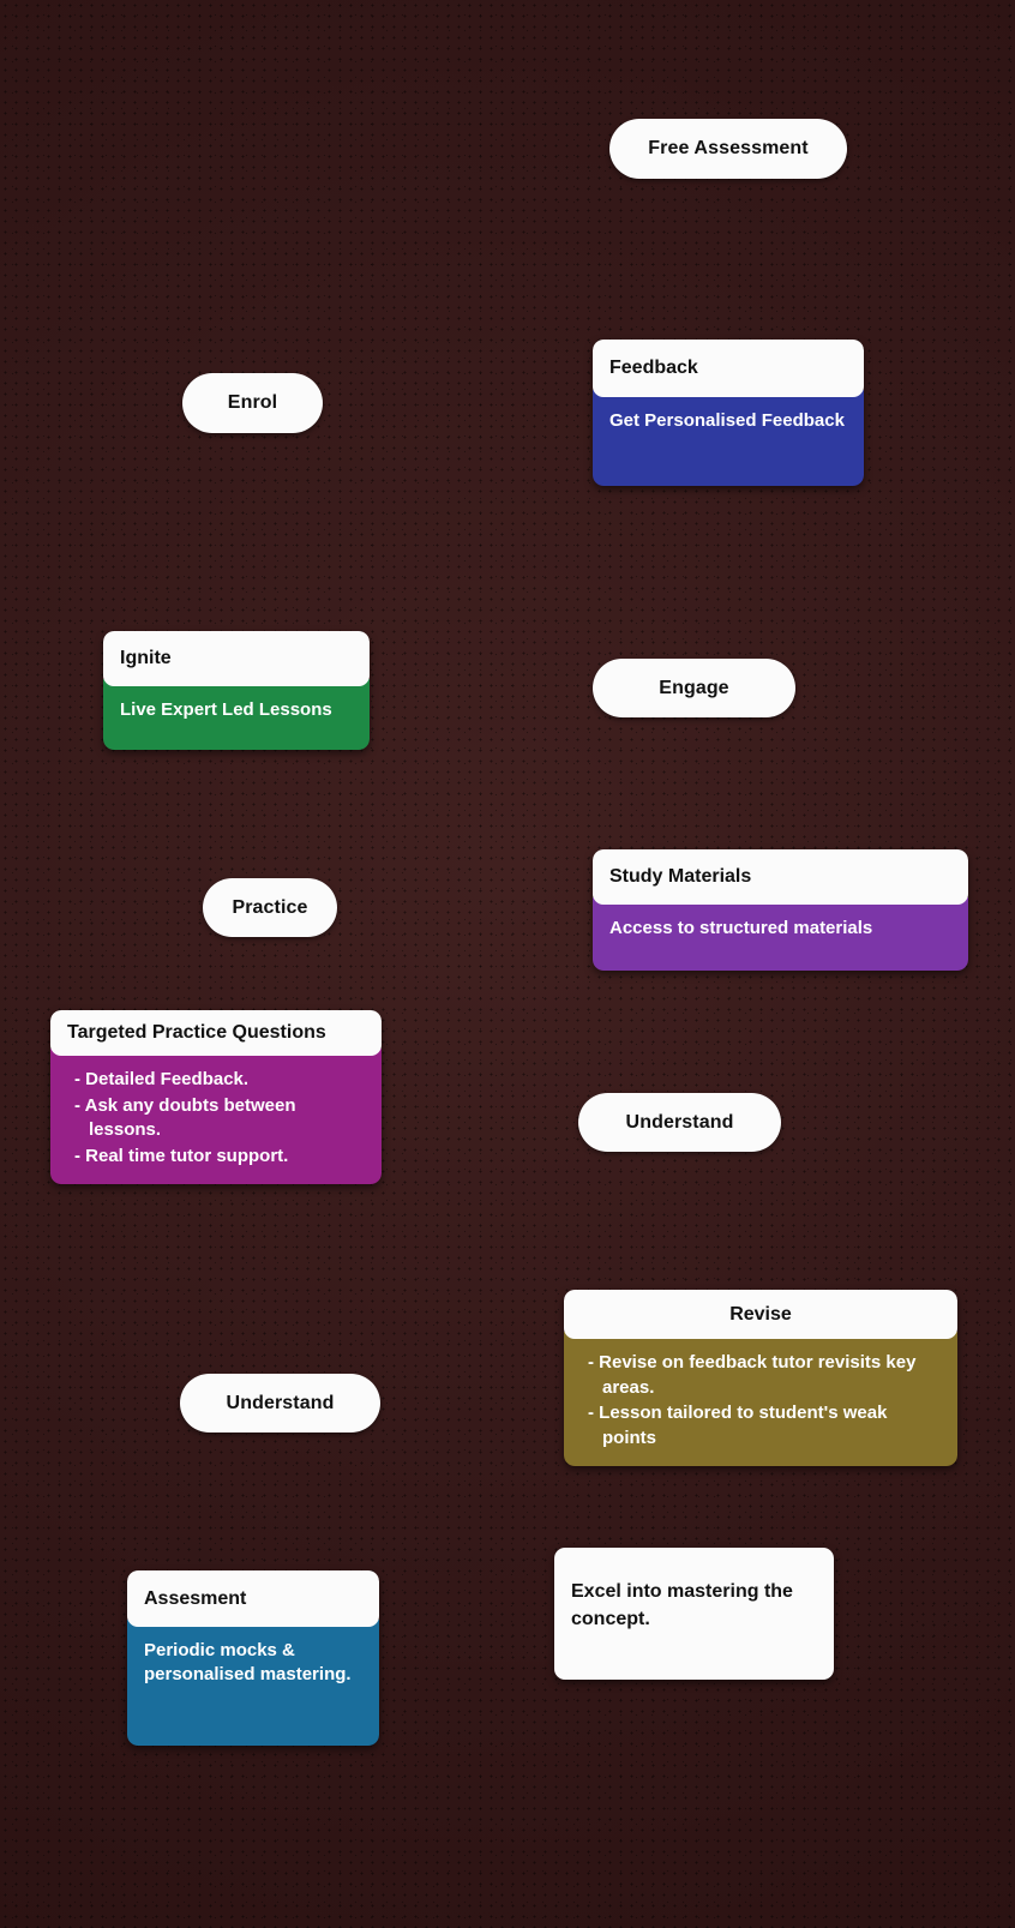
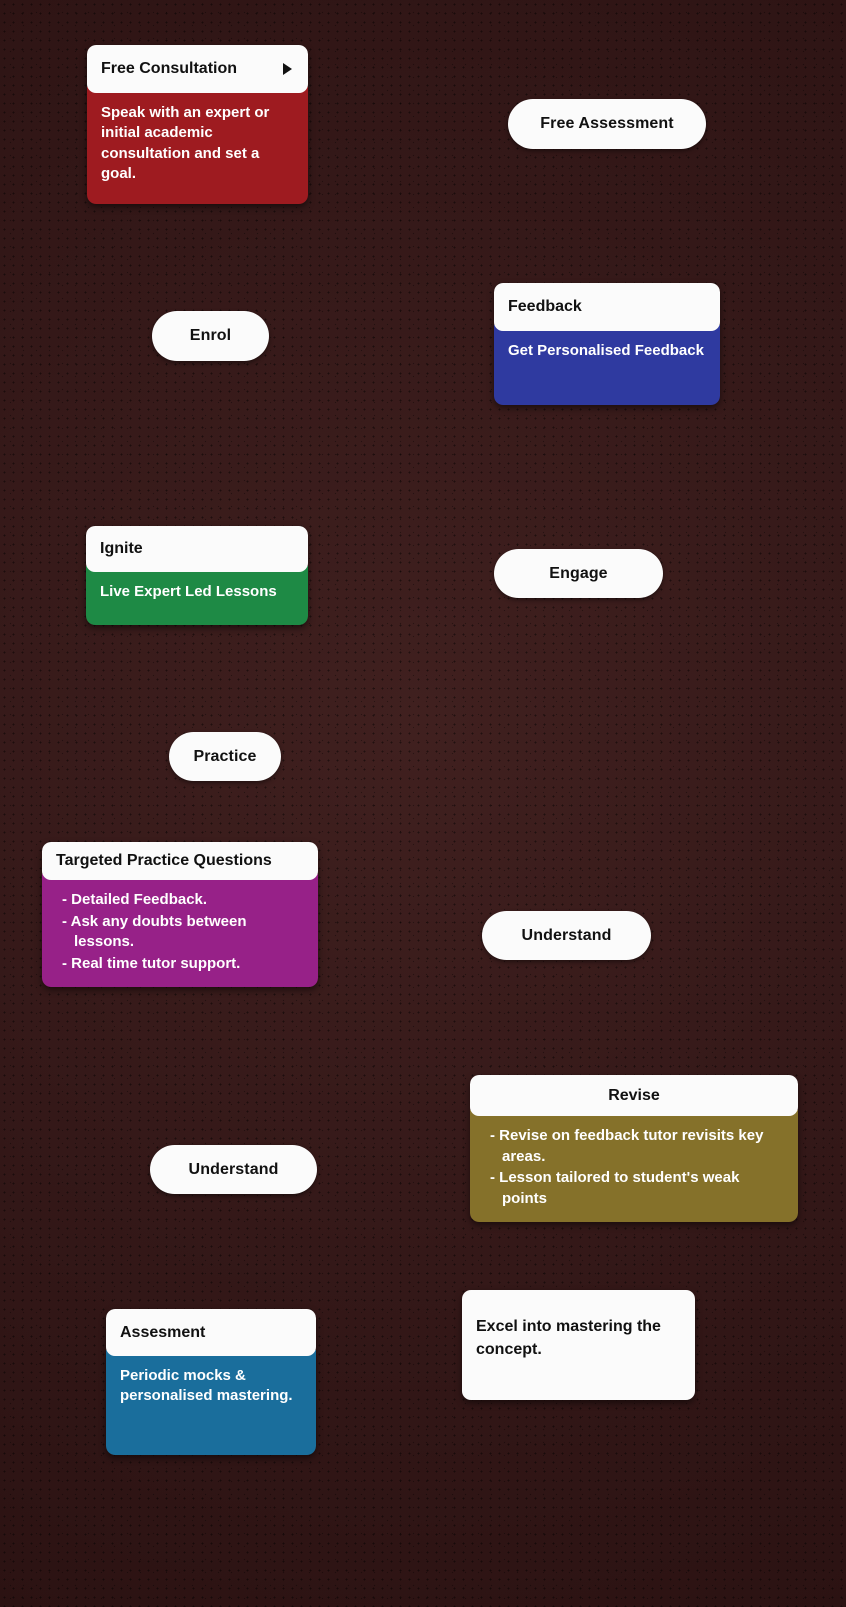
+ Free Consultation
+ Speak with an expert or initial academic consultation and set a goal.
  Free Assessment
  Enrol
  Feedback
  Get Personalised Feedback
  Ignite
  Live Expert Led Lessons
  Engage
  Practice
- Study Materials
- Access to structured materials
  Targeted Practice Questions
  - Detailed Feedback.
  - Ask any doubts between lessons.
  - Real time tutor support.
  Understand
  Understand
  Revise
  - Revise on feedback tutor revisits key areas.
  - Lesson tailored to student's weak points
  Assesment
  Periodic mocks & personalised mastering.
  Excel into mastering the concept.
